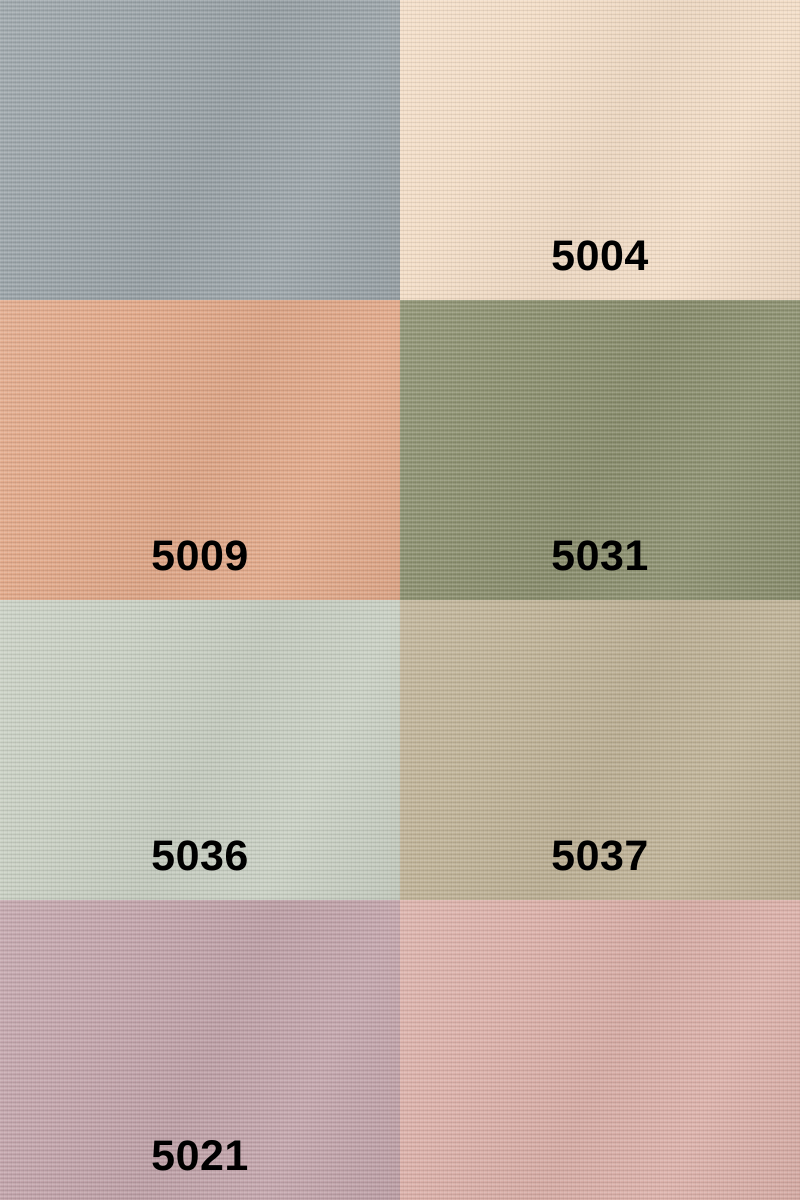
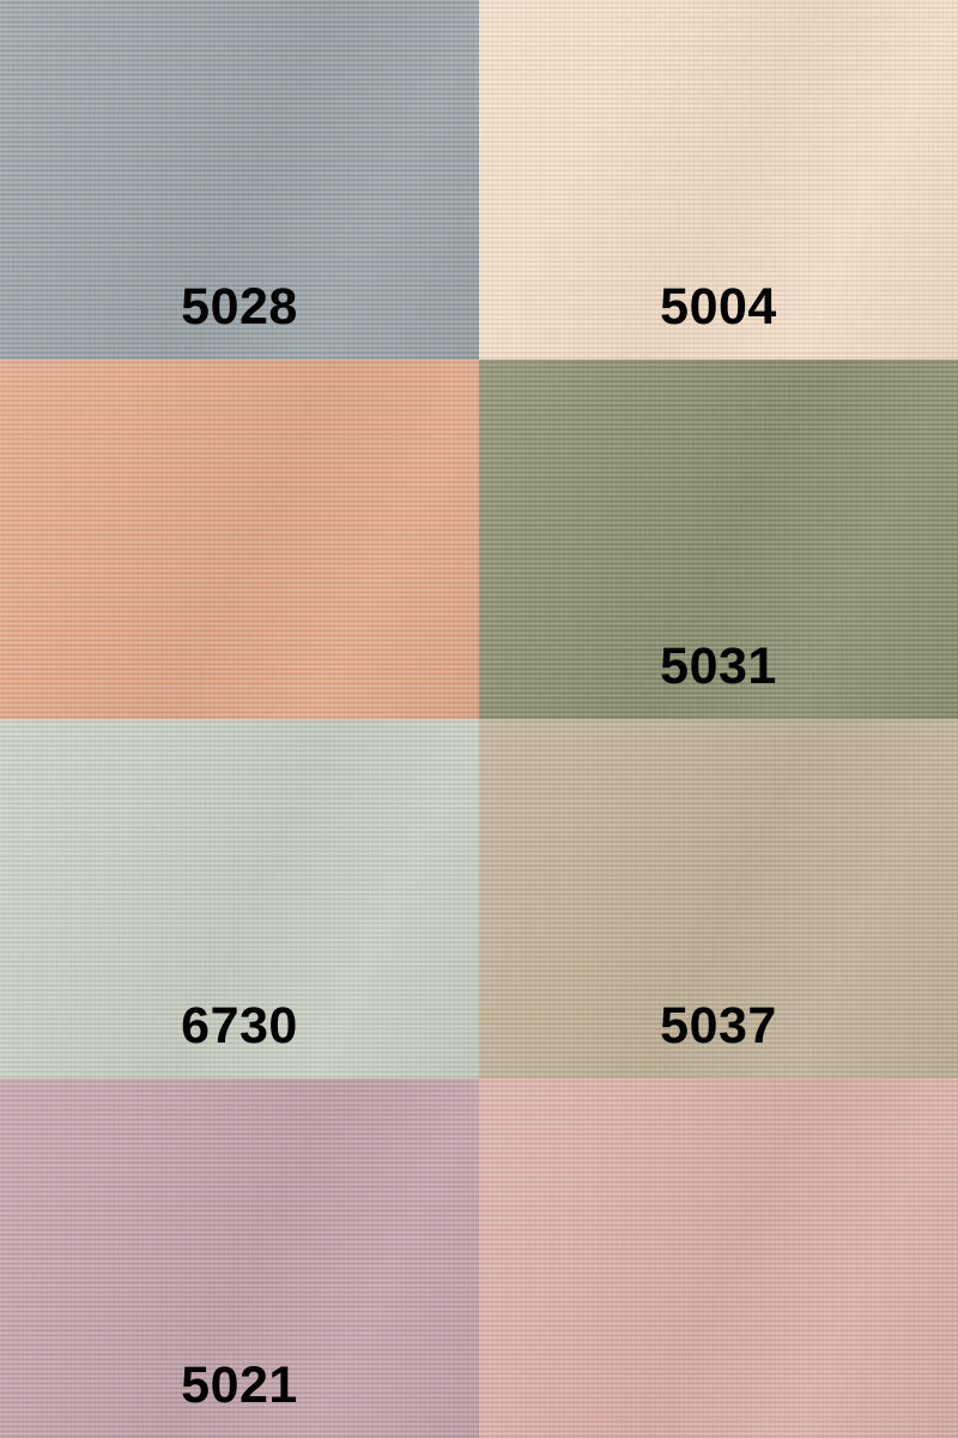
+ 5028
  5004
- 5009
  5031
- 5036
+ 6730
  5037
  5021
